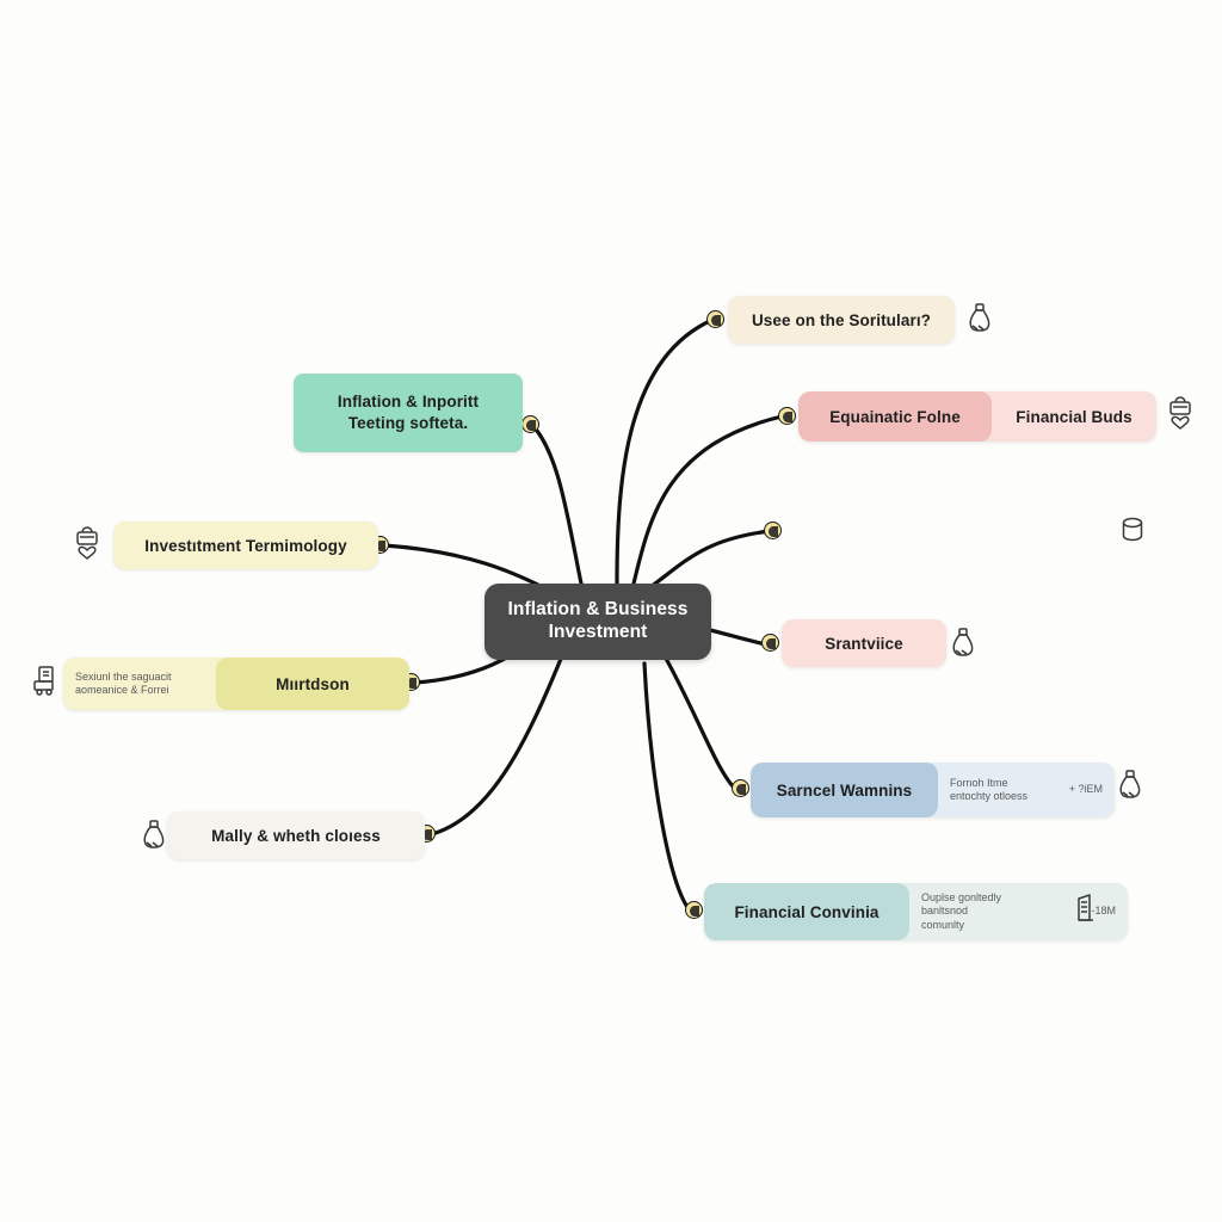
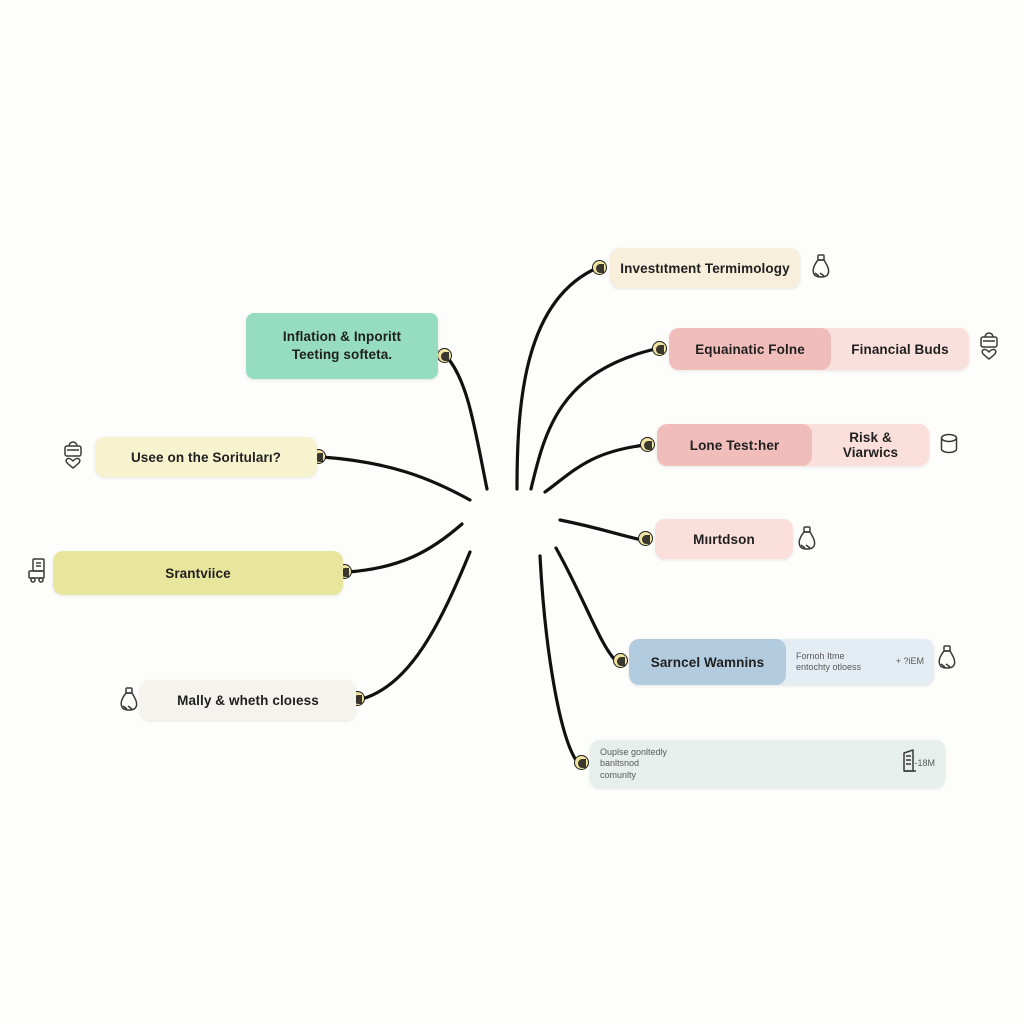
- Inflation & Business Investment
- Usee on the Sorituları?
+ Investıtment Termimology
  Equainatic Folne
  Financial Buds
+ Lone Test:her
+ Risk & Viarwics
- Srantviice
+ Mıırtdson
  Sarncel Wamnins
  Fornoh Itme
  entochty otloess
  + ?iEM
- Financial Convinia
  Ouplse gonltedly
  banltsnod
  comunlty
  -18M
  Inflation & Inporitt
  Teeting softeta.
- Investıtment Termimology
+ Usee on the Sorituları?
- Sexiunl the saguacit
- aomeanice & Forrei
- Mıırtdson
+ Srantviice
  Mally & wheth cloıess
